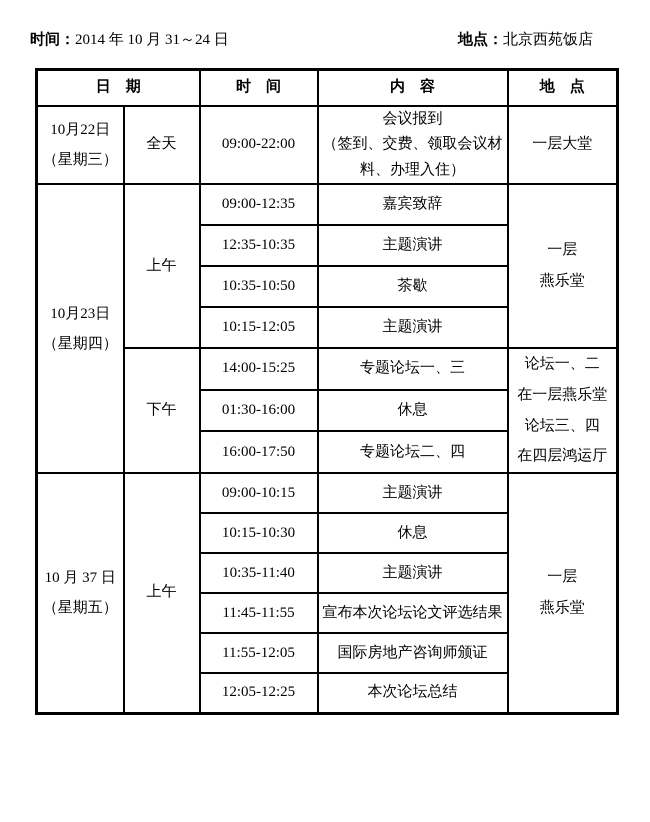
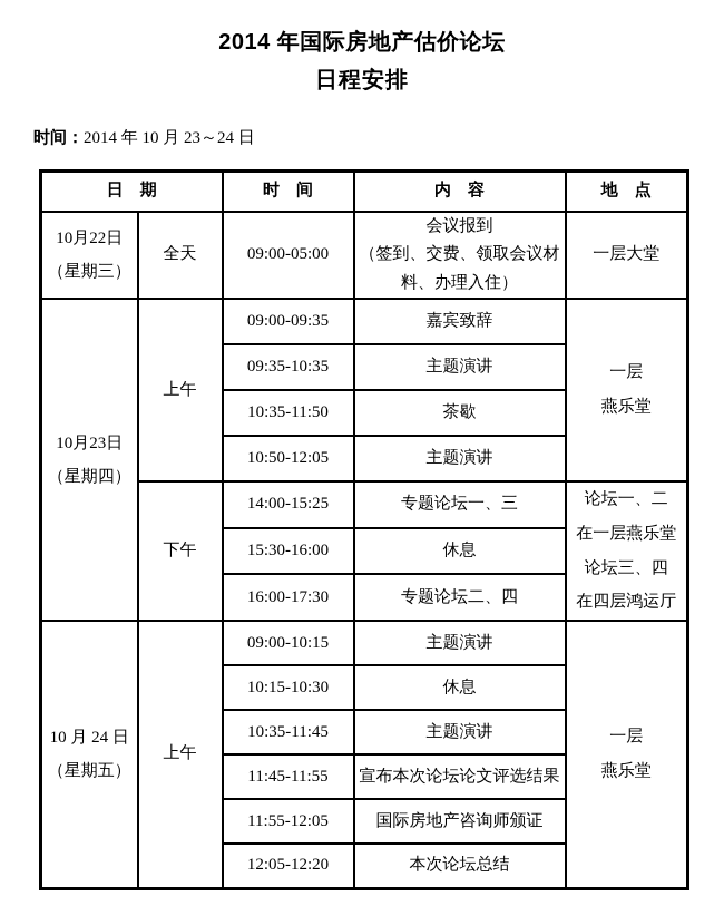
+ 2014 年国际房地产估价论坛
+ 日程安排
- 时间：2014 年 10 月 31～24 日
+ 时间：2014 年 10 月 23～24 日
- 地点：北京西苑饭店
  日 期	时 间	内 容	地 点
- 10月22日 （星期三）	全天	09:00-22:00	会议报到 （签到、交费、领取会议材 料、办理入住）	一层大堂
+ 10月22日 （星期三）	全天	09:00-05:00	会议报到 （签到、交费、领取会议材 料、办理入住）	一层大堂
- 10月23日 （星期四）	上午	09:00-12:35	嘉宾致辞	一层 燕乐堂
+ 10月23日 （星期四）	上午	09:00-09:35	嘉宾致辞	一层 燕乐堂
- 12:35-10:35	主题演讲
+ 09:35-10:35	主题演讲
- 10:35-10:50	茶歇
+ 10:35-11:50	茶歇
- 10:15-12:05	主题演讲
+ 10:50-12:05	主题演讲
  下午	14:00-15:25	专题论坛一、三	论坛一、二 在一层燕乐堂 论坛三、四 在四层鸿运厅
- 01:30-16:00	休息
+ 15:30-16:00	休息
- 16:00-17:50	专题论坛二、四
+ 16:00-17:30	专题论坛二、四
- 10 月 37 日 （星期五）	上午	09:00-10:15	主题演讲	一层 燕乐堂
+ 10 月 24 日 （星期五）	上午	09:00-10:15	主题演讲	一层 燕乐堂
  10:15-10:30	休息
- 10:35-11:40	主题演讲
+ 10:35-11:45	主题演讲
  11:45-11:55	宣布本次论坛论文评选结果
  11:55-12:05	国际房地产咨询师颁证
- 12:05-12:25	本次论坛总结
+ 12:05-12:20	本次论坛总结
